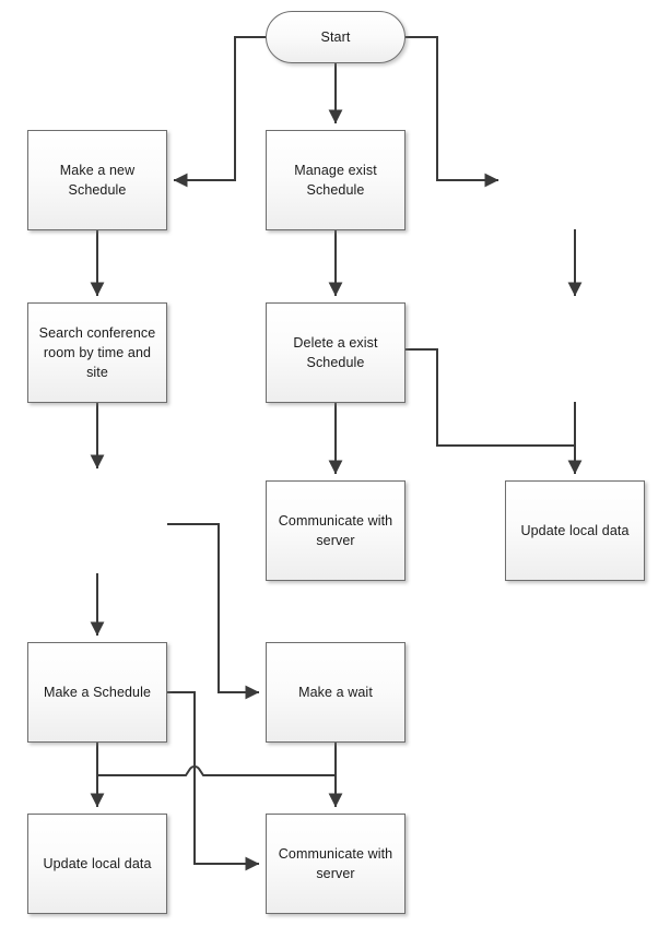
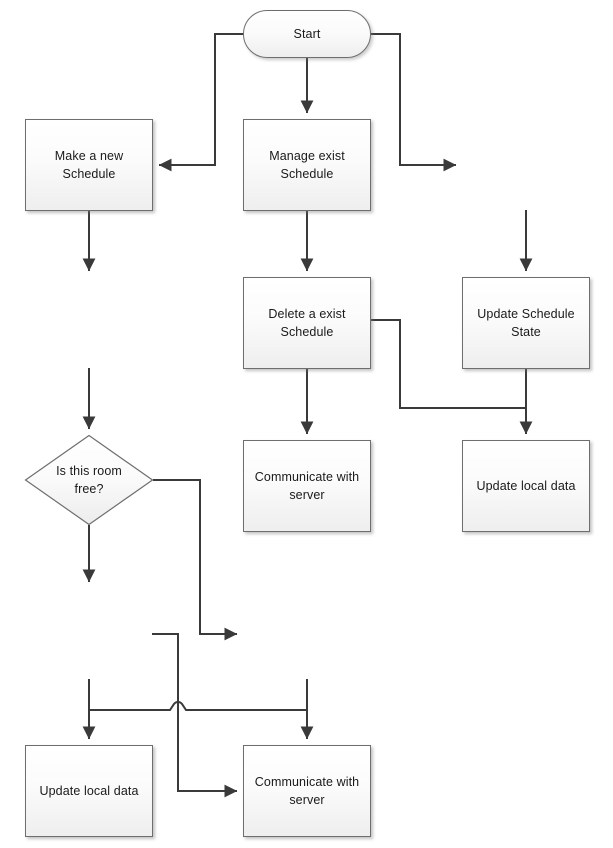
  Start
  Make a new
  Schedule
  Manage exist
  Schedule
- Search conference
- room by time and
- site
  Delete a exist
  Schedule
+ Update Schedule
+ State
+ Is this room
+ free?
  Communicate with
  server
  Update local data
- Make a Schedule
- Make a wait
  Update local data
  Communicate with
  server
